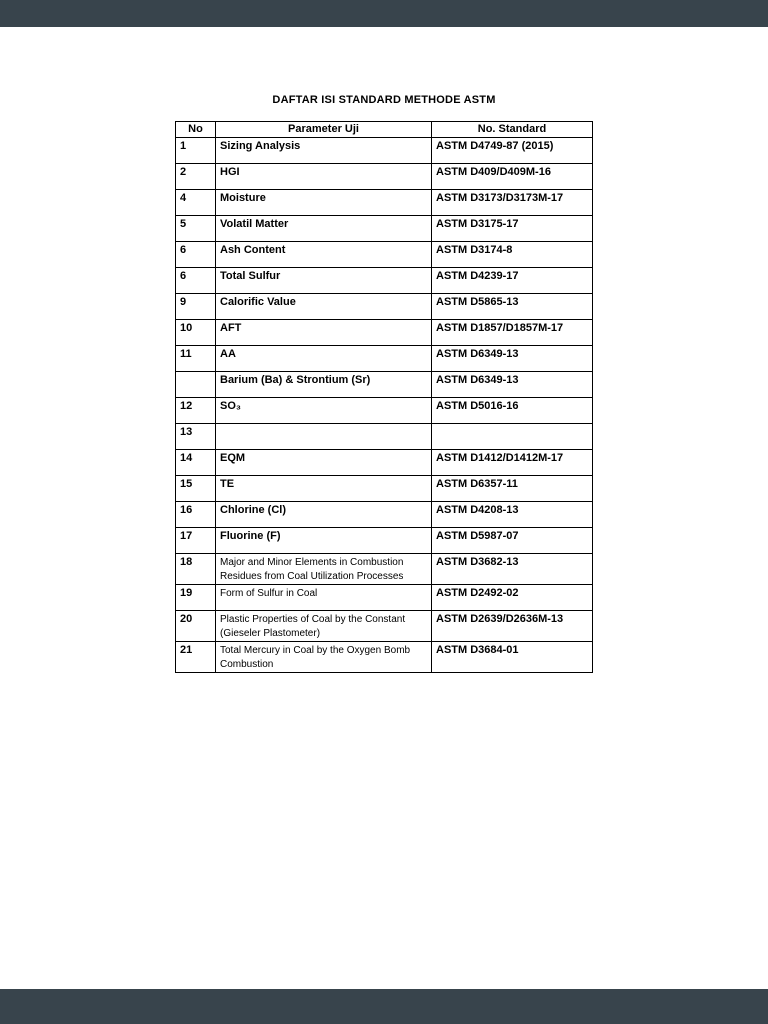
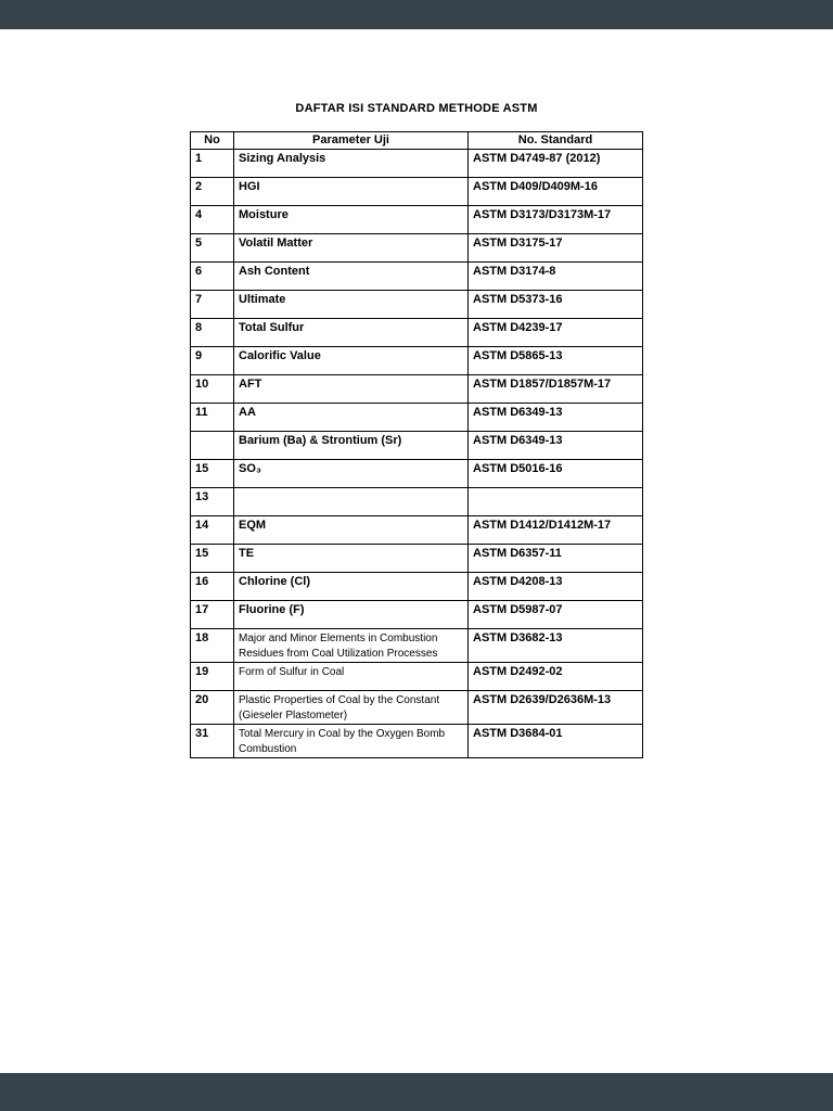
  DAFTAR ISI STANDARD METHODE ASTM
  No	Parameter Uji	No. Standard
- 1	Sizing Analysis	ASTM D4749-87 (2015)
+ 1	Sizing Analysis	ASTM D4749-87 (2012)
  2	HGI	ASTM D409/D409M-16
  4	Moisture	ASTM D3173/D3173M-17
  5	Volatil Matter	ASTM D3175-17
  6	Ash Content	ASTM D3174-8
+ 7	Ultimate	ASTM D5373-16
- 6	Total Sulfur	ASTM D4239-17
+ 8	Total Sulfur	ASTM D4239-17
  9	Calorific Value	ASTM D5865-13
  10	AFT	ASTM D1857/D1857M-17
  11	AA	ASTM D6349-13
  	Barium (Ba) & Strontium (Sr)	ASTM D6349-13
- 12	SO₃	ASTM D5016-16
+ 15	SO₃	ASTM D5016-16
  13
  14	EQM	ASTM D1412/D1412M-17
  15	TE	ASTM D6357-11
  16	Chlorine (Cl)	ASTM D4208-13
  17	Fluorine (F)	ASTM D5987-07
  18	Major and Minor Elements in Combustion Residues from Coal Utilization Processes	ASTM D3682-13
  19	Form of Sulfur in Coal	ASTM D2492-02
  20	Plastic Properties of Coal by the Constant (Gieseler Plastometer)	ASTM D2639/D2636M-13
- 21	Total Mercury in Coal by the Oxygen Bomb Combustion	ASTM D3684-01
+ 31	Total Mercury in Coal by the Oxygen Bomb Combustion	ASTM D3684-01
